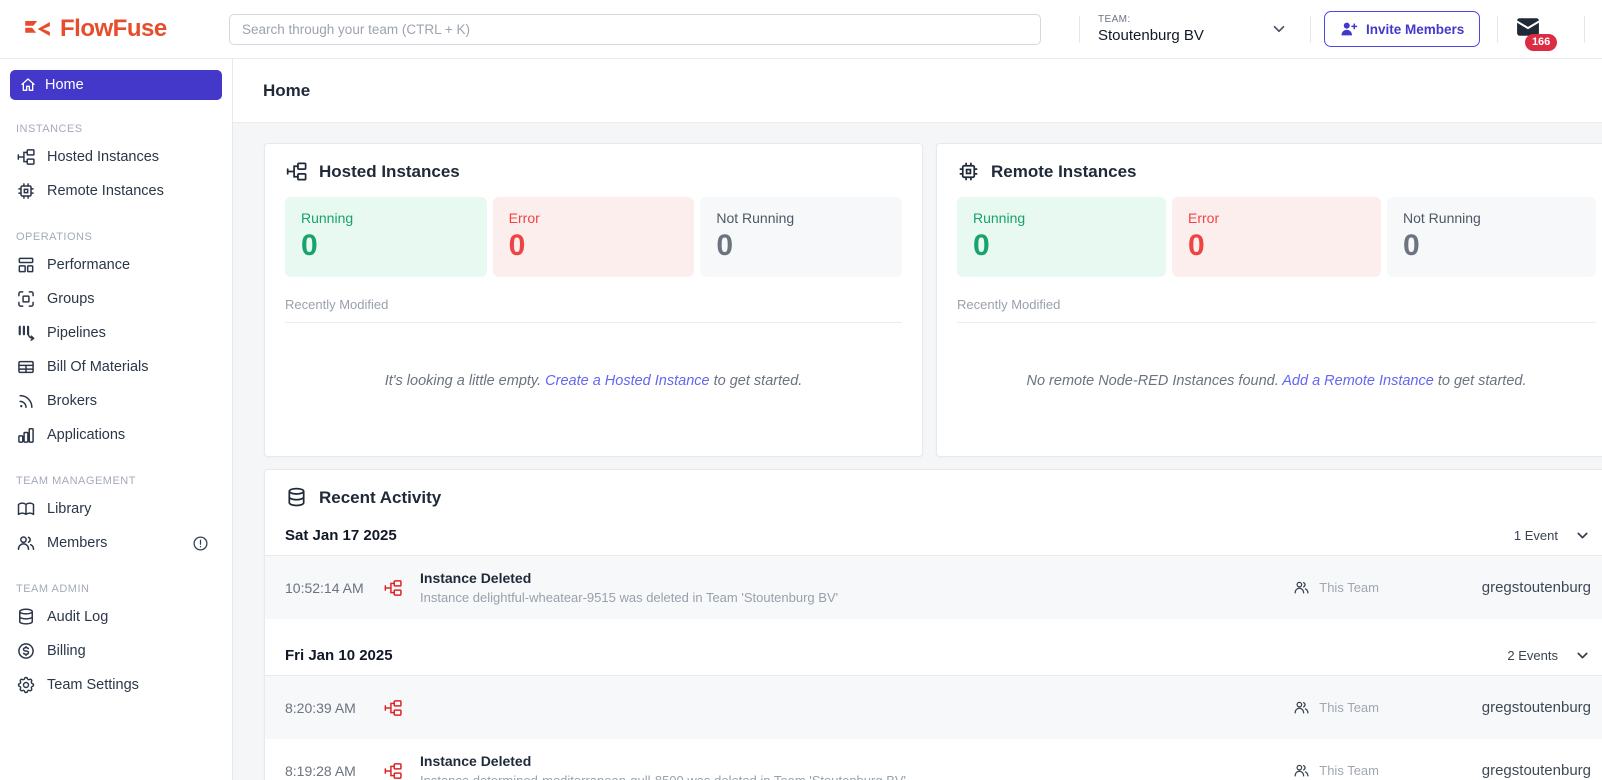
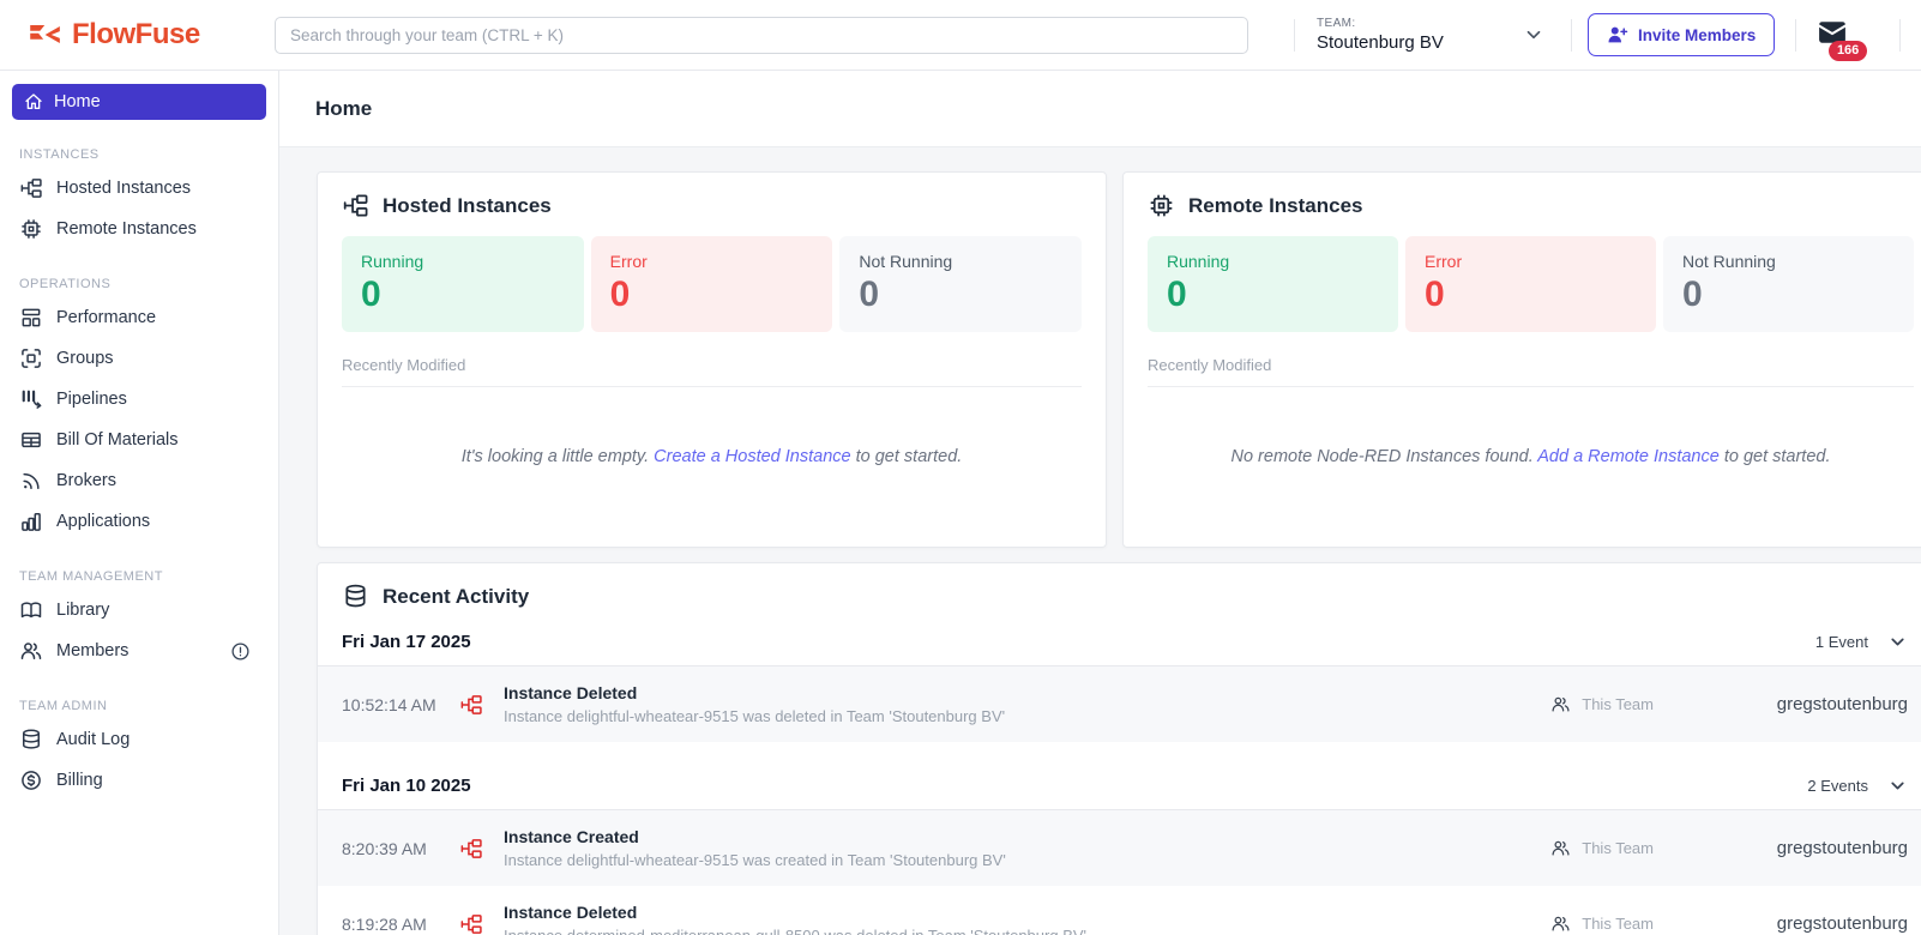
  FlowFuse
  Search through your team (CTRL + K)
  TEAM:
  Stoutenburg BV
  Invite Members
  166
  Home
  INSTANCES
  Hosted Instances
  Remote Instances
  OPERATIONS
  Performance
  Groups
  Pipelines
  Bill Of Materials
  Brokers
  Applications
  TEAM MANAGEMENT
  Library
  Members
  TEAM ADMIN
  Audit Log
  Billing
- Team Settings
  Home
  Hosted Instances
  Running
  0
  Error
  0
  Not Running
  0
  Recently Modified
  It's looking a little empty. Create a Hosted Instance to get started.
  Remote Instances
  Running
  0
  Error
  0
  Not Running
  0
  Recently Modified
  No remote Node-RED Instances found. Add a Remote Instance to get started.
  Recent Activity
- Sat Jan 17 2025
+ Fri Jan 17 2025
  1 Event
  10:52:14 AM
  Instance Deleted
  Instance delightful-wheatear-9515 was deleted in Team 'Stoutenburg BV'
  This Team
  gregstoutenburg
  Fri Jan 10 2025
  2 Events
  8:20:39 AM
+ Instance Created
+ Instance delightful-wheatear-9515 was created in Team 'Stoutenburg BV'
  This Team
  gregstoutenburg
  8:19:28 AM
  Instance Deleted
  This Team
  gregstoutenburg
